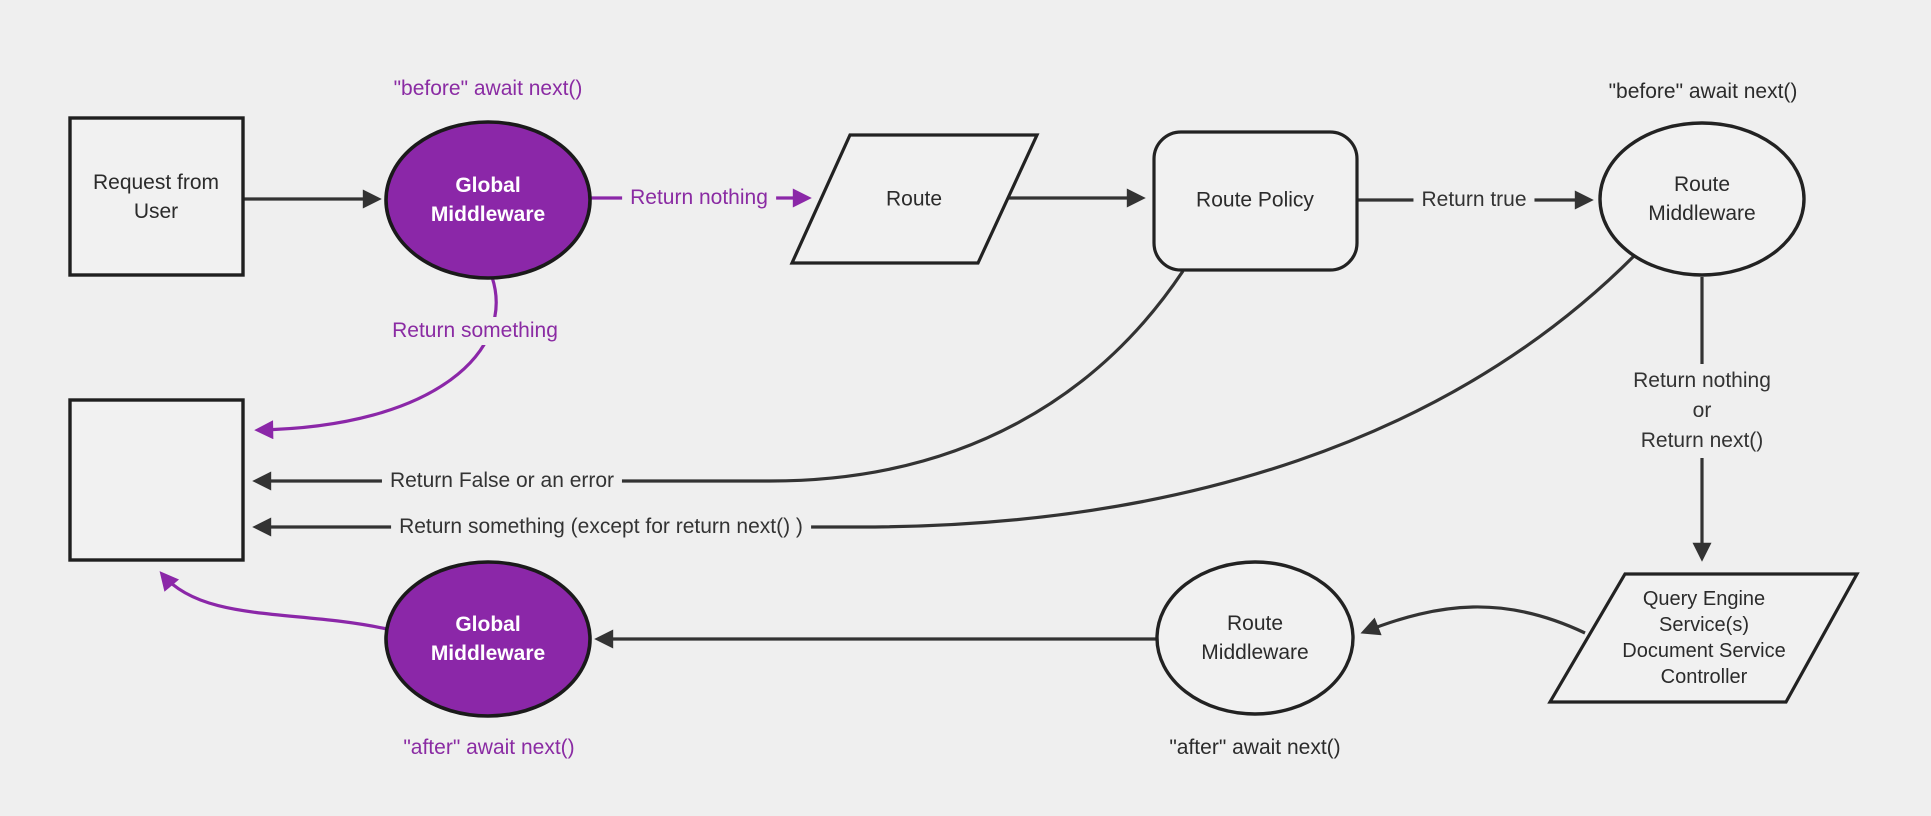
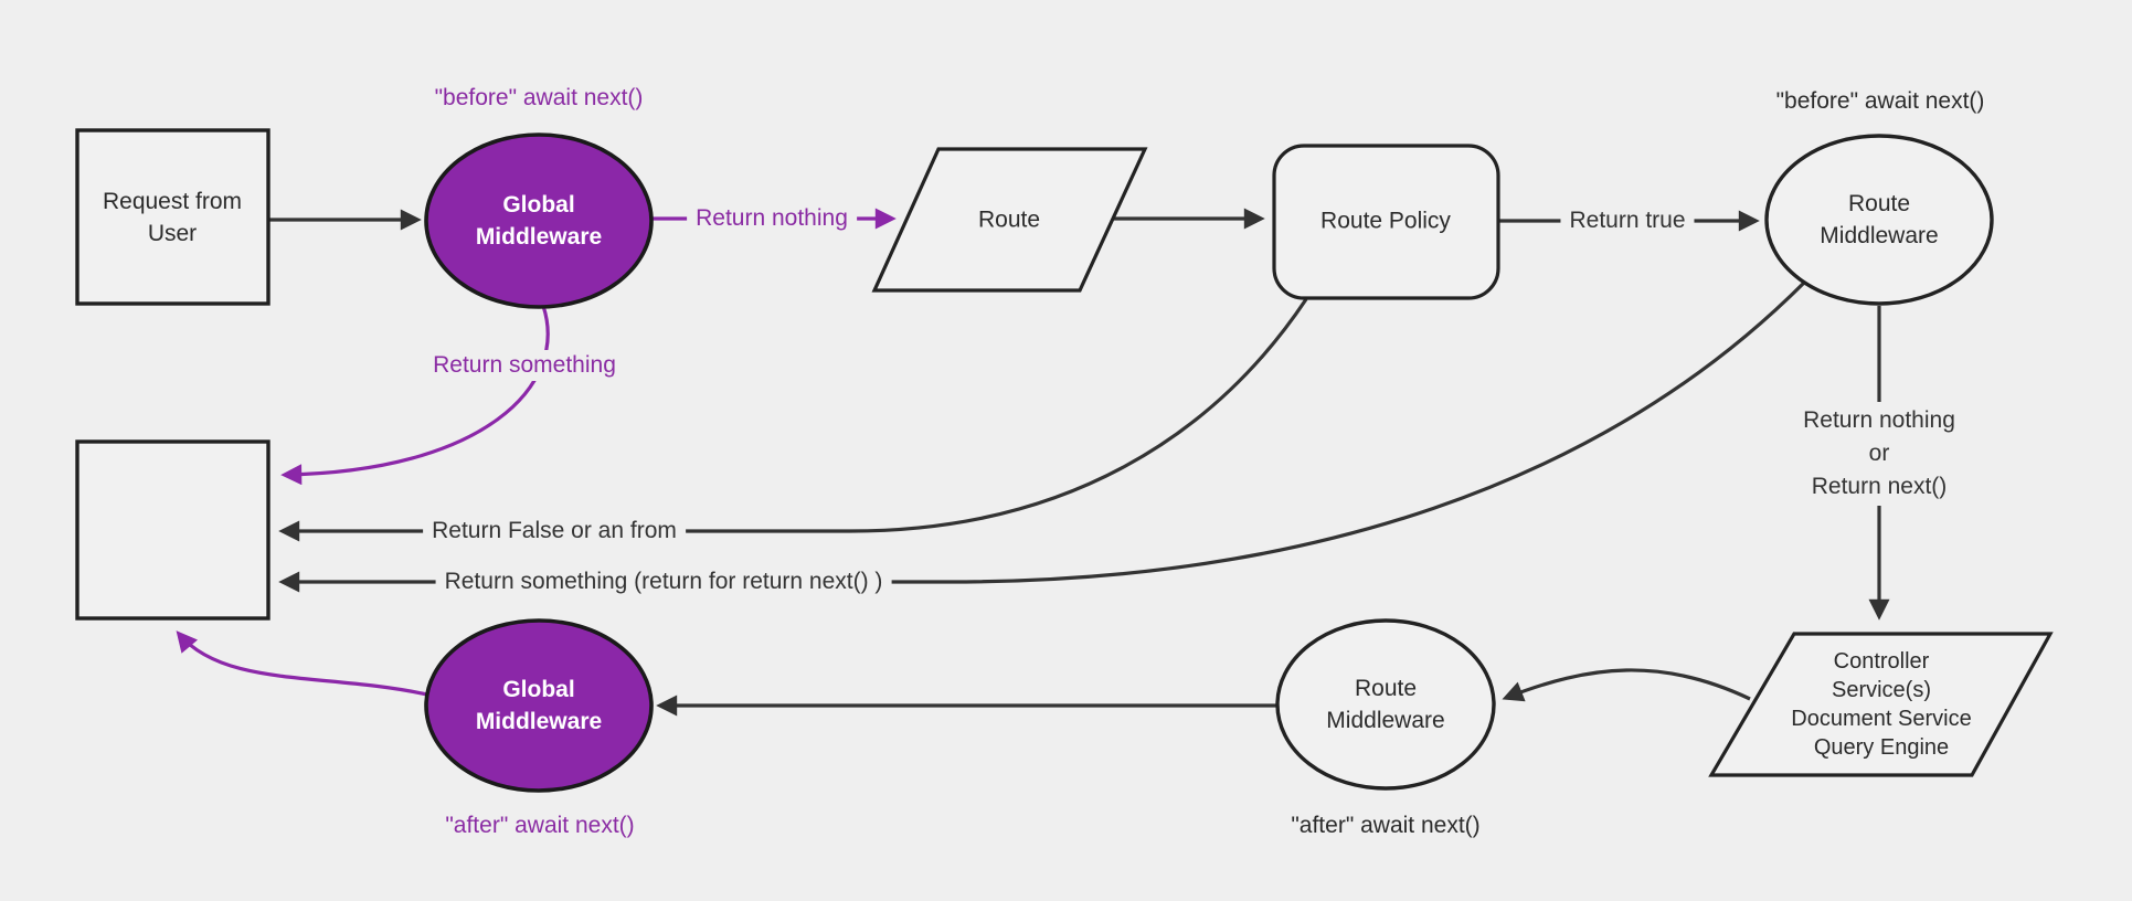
  Request from User
  Global Middleware
  Route
  Route Policy
  Route Middleware
- Query Engine
+ Controller
  Service(s)
  Document Service
- Controller
+ Query Engine
  Route Middleware
  Global Middleware
  Return nothing
  Return true
  Return nothing
  or
  Return next()
- Return False or an error
+ Return False or an from
- Return something (except for return next() )
+ Return something (return for return next() )
  Return something
  "before" await next()
  "before" await next()
  "after" await next()
  "after" await next()
